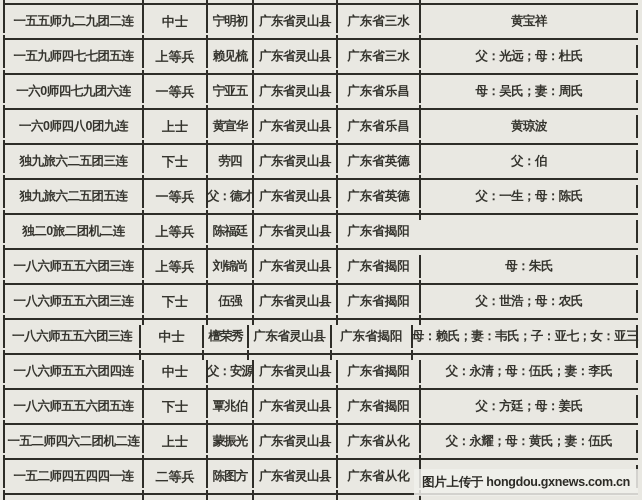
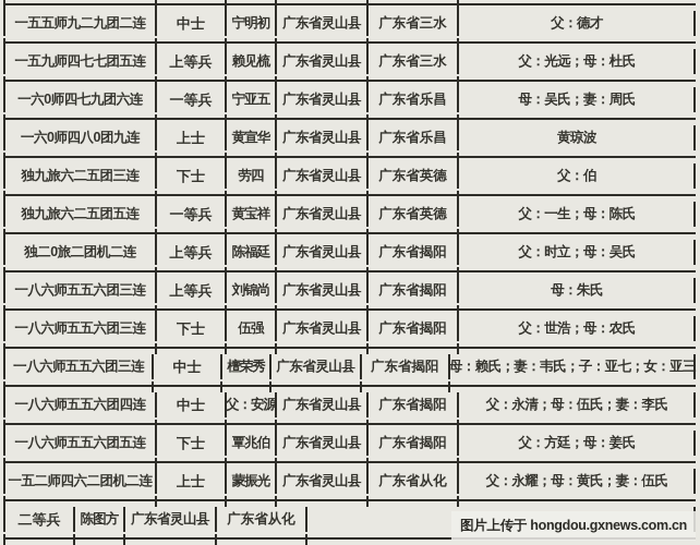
  一五五师九二九团二连
  中士
  宁明初
  广东省灵山县
  广东省三水
- 黄宝祥
+ 父：德才
  一五九师四七七团五连
  上等兵
  赖见梳
  广东省灵山县
  广东省三水
  父：光远；母：杜氏
  一六0师四七九团六连
  一等兵
  宁亚五
  广东省灵山县
  广东省乐昌
  母：吴氏；妻：周氏
  一六0师四八0团九连
  上士
  黄宣华
  广东省灵山县
  广东省乐昌
  黄琼波
  独九旅六二五团三连
  下士
  劳四
  广东省灵山县
  广东省英德
  父：伯
  独九旅六二五团五连
  一等兵
- 父：德才
+ 黄宝祥
  广东省灵山县
  广东省英德
  父：一生；母：陈氏
  独二0旅二团机二连
  上等兵
  陈福廷
  广东省灵山县
  广东省揭阳
+ 父：时立；母：吴氏
  一八六师五五六团三连
  上等兵
  刘锦尚
  广东省灵山县
  广东省揭阳
  母：朱氏
  一八六师五五六团三连
  下士
  伍强
  广东省灵山县
  广东省揭阳
  父：世浩；母：农氏
  一八六师五五六团三连
  中士
  檀荣秀
  广东省灵山县
  广东省揭阳
  母：赖氏；妻：韦氏；子：亚七；女：亚三
  一八六师五五六团四连
  中士
  父：安源
  广东省灵山县
  广东省揭阳
  父：永清；母：伍氏；妻：李氏
  一八六师五五六团五连
  下士
  覃兆伯
  广东省灵山县
  广东省揭阳
  父：方廷；母：姜氏
  一五二师四六二团机二连
  上士
  蒙振光
  广东省灵山县
  广东省从化
  父：永耀；母：黄氏；妻：伍氏
- 一五二师四五四四一连
  二等兵
  陈图方
  广东省灵山县
  广东省从化
  图片上传于 hongdou.gxnews.com.cn
